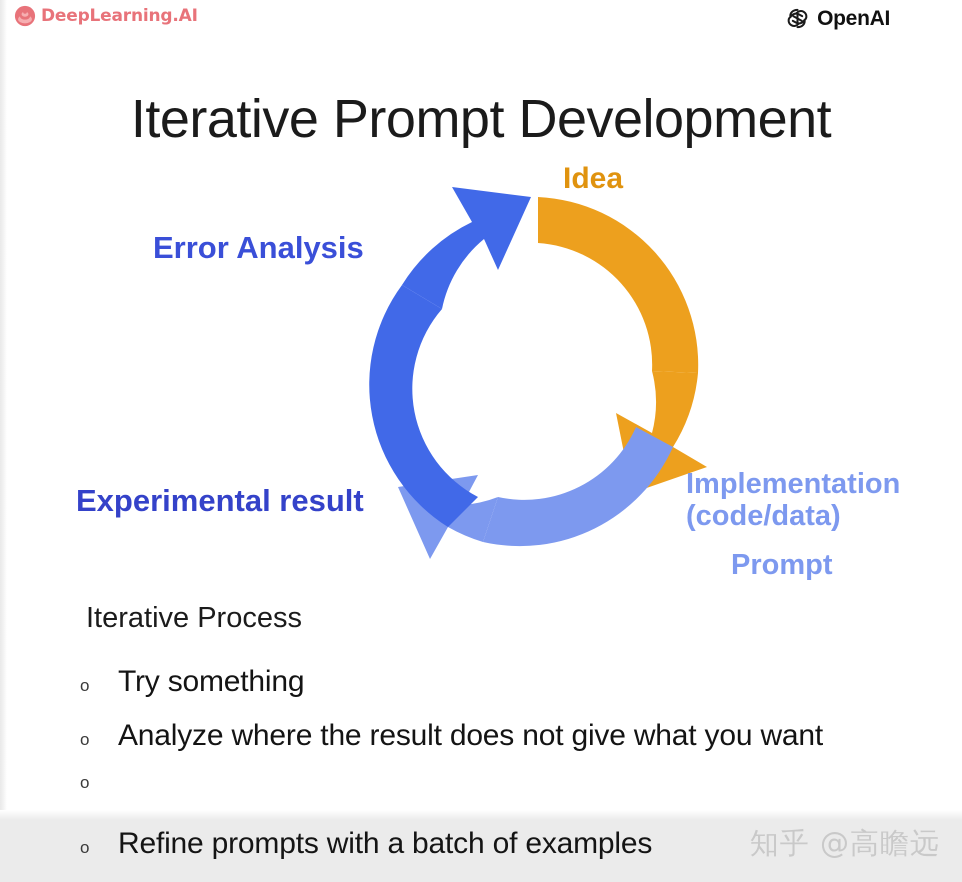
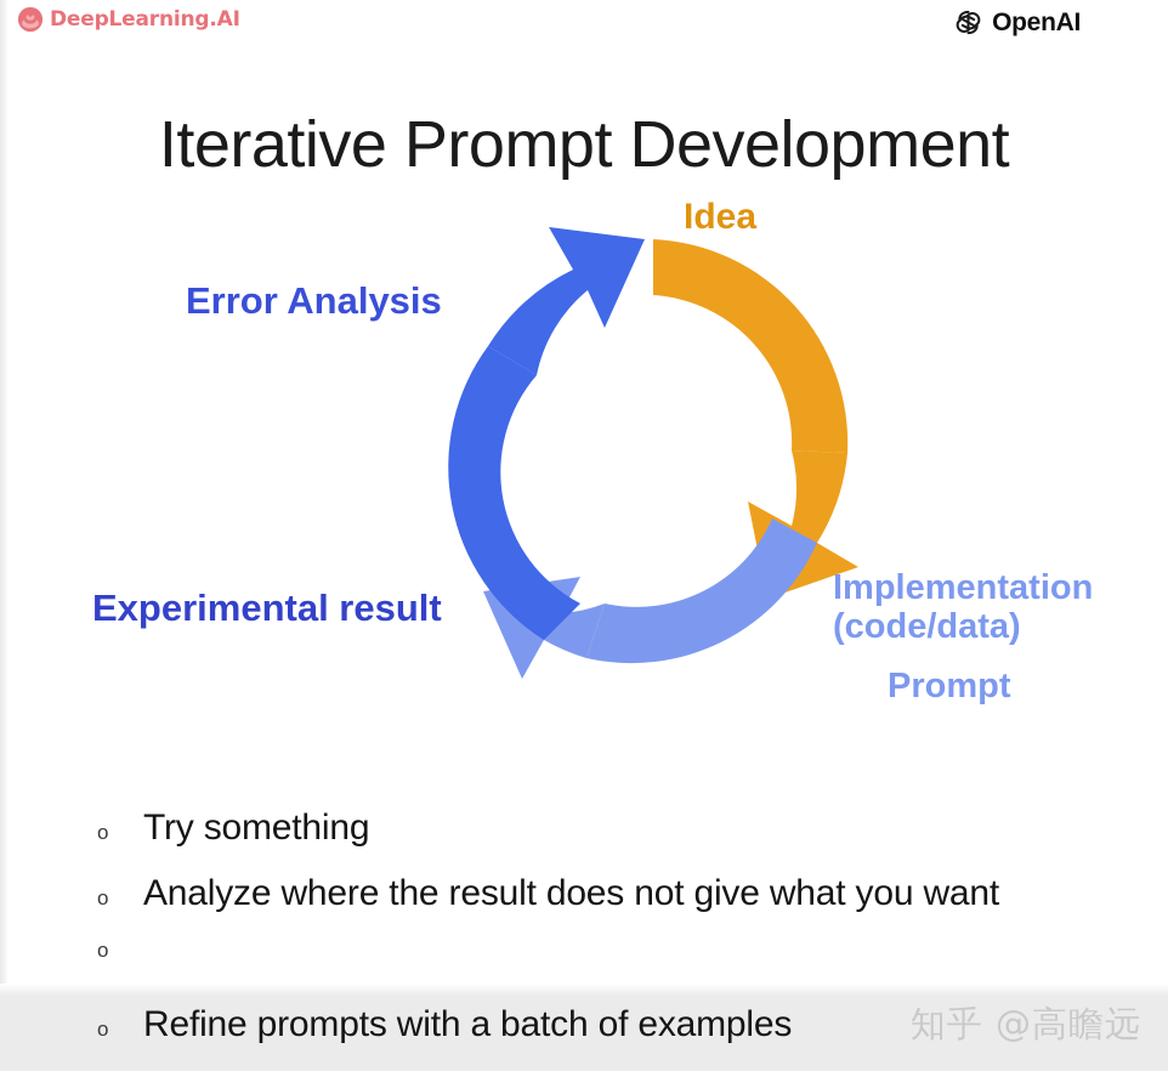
  DeepLearning.AI
  OpenAI
  Iterative Prompt Development
  Idea
  Error Analysis
  Experimental result
  Implementation
  (code/data)
  Prompt
- Iterative Process
  o
  Try something
  o
  Analyze where the result does not give what you want
  o
  o
  Refine prompts with a batch of examples
  知乎 @高瞻远
